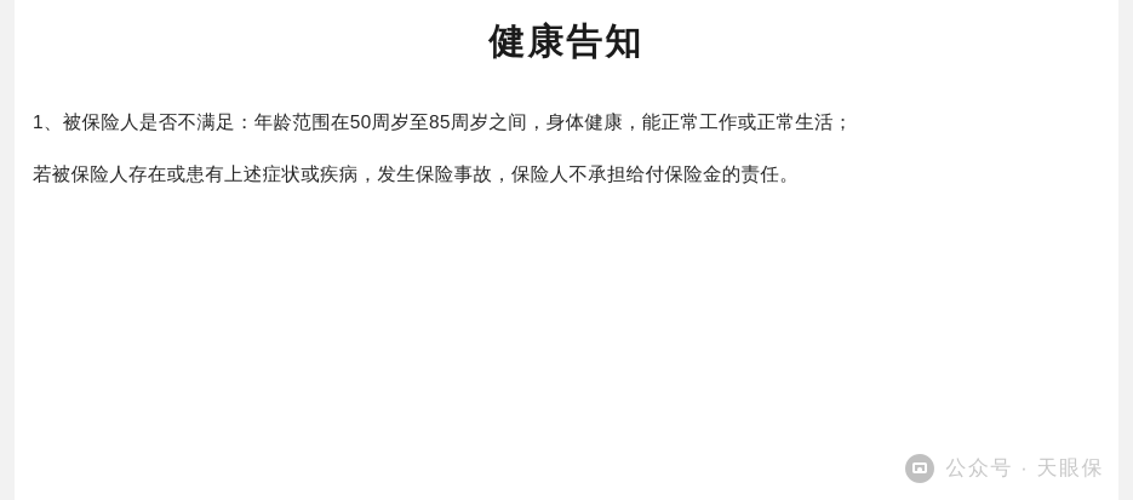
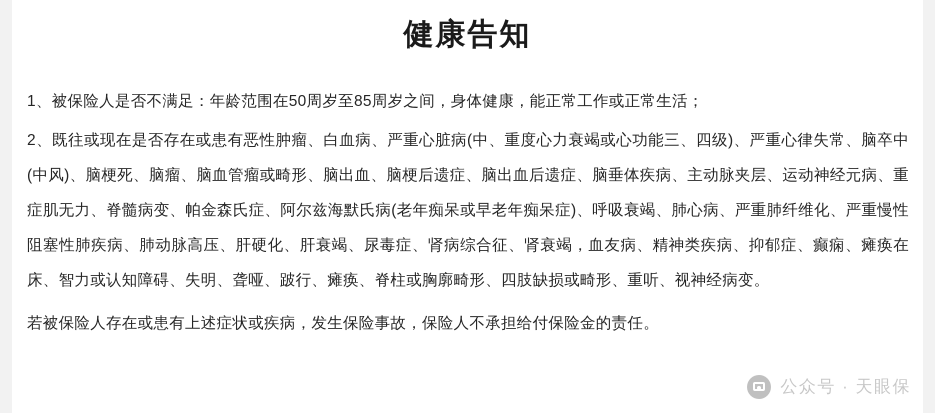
  健康告知
  1、被保险人是否不满足：年龄范围在50周岁至85周岁之间，身体健康，能正常工作或正常生活；
+ 2、既往或现在是否存在或患有恶性肿瘤、白血病、严重心脏病(中、重度心力衰竭或心功能三、四级)、严重心律失常、脑卒中(中风)、脑梗死、脑瘤、脑血管瘤或畸形、脑出血、脑梗后遗症、脑出血后遗症、脑垂体疾病、主动脉夹层、运动神经元病、重症肌无力、脊髓病变、帕金森氏症、阿尔兹海默氏病(老年痴呆或早老年痴呆症)、呼吸衰竭、肺心病、严重肺纤维化、严重慢性阻塞性肺疾病、肺动脉高压、肝硬化、肝衰竭、尿毒症、肾病综合征、肾衰竭，血友病、精神类疾病、抑郁症、癫痫、瘫痪在床、智力或认知障碍、失明、聋哑、跛行、瘫痪、脊柱或胸廓畸形、四肢缺损或畸形、重听、视神经病变。
  若被保险人存在或患有上述症状或疾病，发生保险事故，保险人不承担给付保险金的责任。
  公众号 · 天眼保
